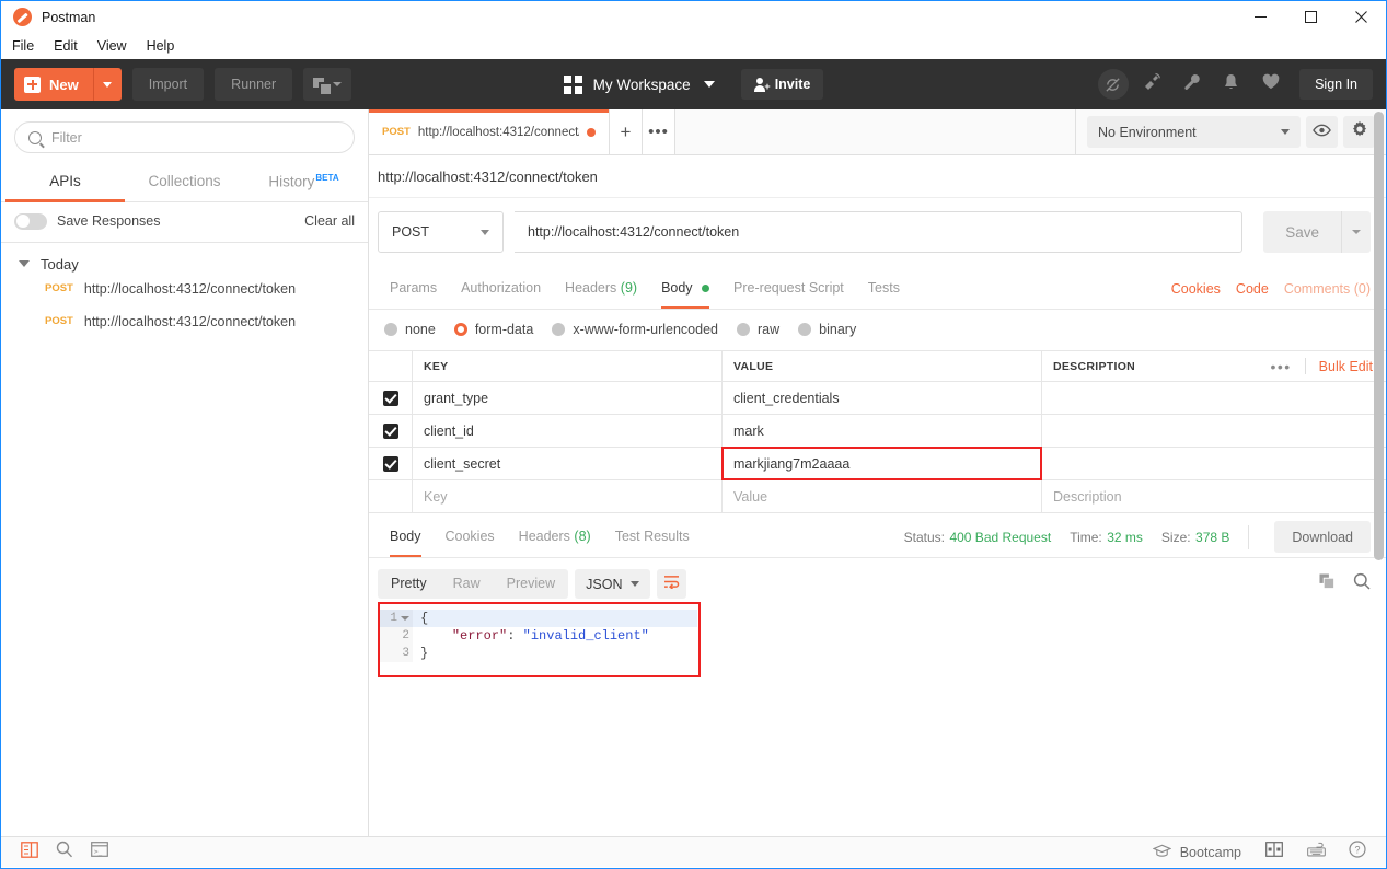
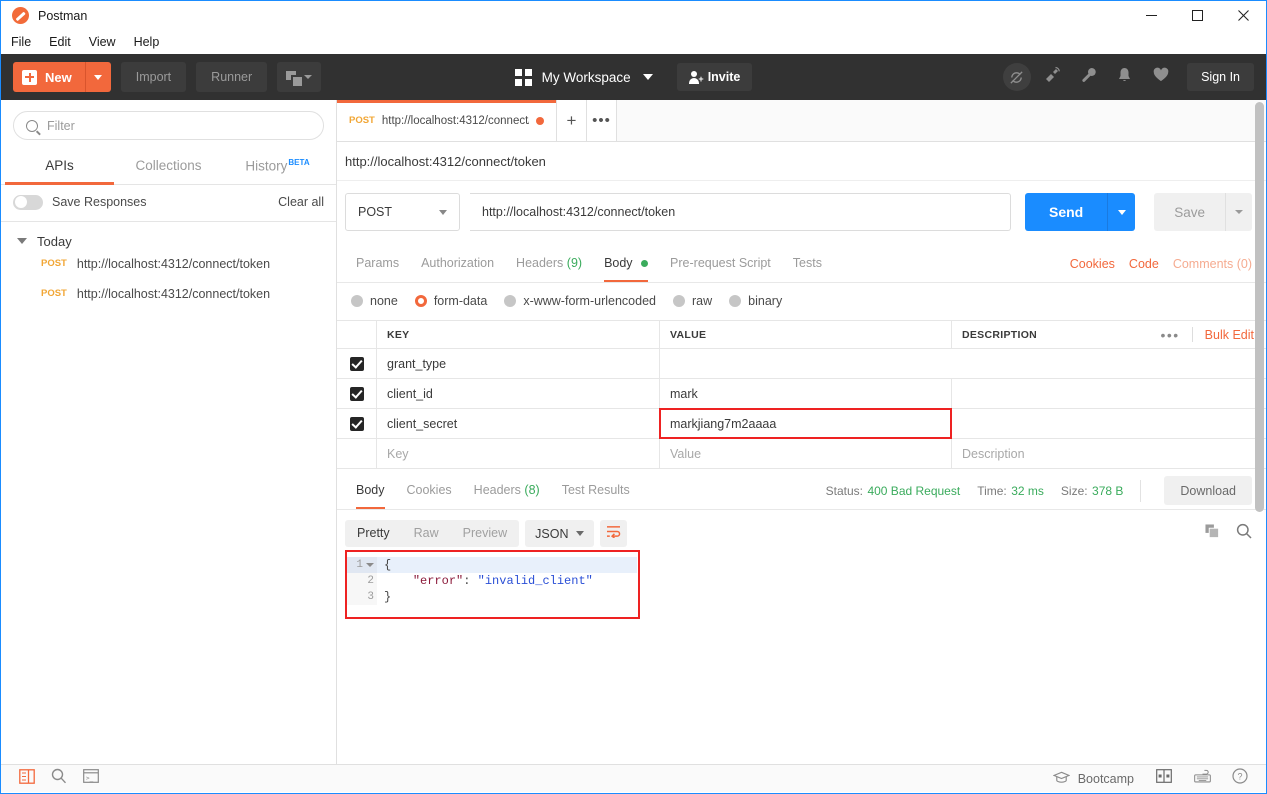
  Postman
  File
  Edit
  View
  Help
  New
  Import
  Runner
  My Workspace
  +
  Invite
  Sign In
  Filter
  APIs
  Collections
  HistoryBETA
  Save Responses
  Clear all
  Today
  POST
  http://localhost:4312/connect/token
  POST
  http://localhost:4312/connect/token
  POST
  http://localhost:4312/connect
  +
  •••
- No Environment
  http://localhost:4312/connect/token
  POST
  http://localhost:4312/connect/token
+ Send
  Save
  Params
  Authorization
  Headers (9)
  Body
  Pre-request Script
  Tests
  Cookies
  Code
  Comments (0)
  none
  form-data
  x-www-form-urlencoded
  raw
  binary
  KEY
  VALUE
  DESCRIPTION
  •••
  Bulk Edit
  grant_type
- client_credentials
  client_id
  mark
  client_secret
  markjiang7m2aaaa
  Key
  Value
  Description
  Body
  Cookies
  Headers (8)
  Test Results
  Status: 400 Bad Request
  Time: 32 ms
  Size: 378 B
  Download
  Pretty
  Raw
  Preview
  JSON
  1
  {
  2
  "error": "invalid_client"
  3
  }
  Bootcamp
  ?
